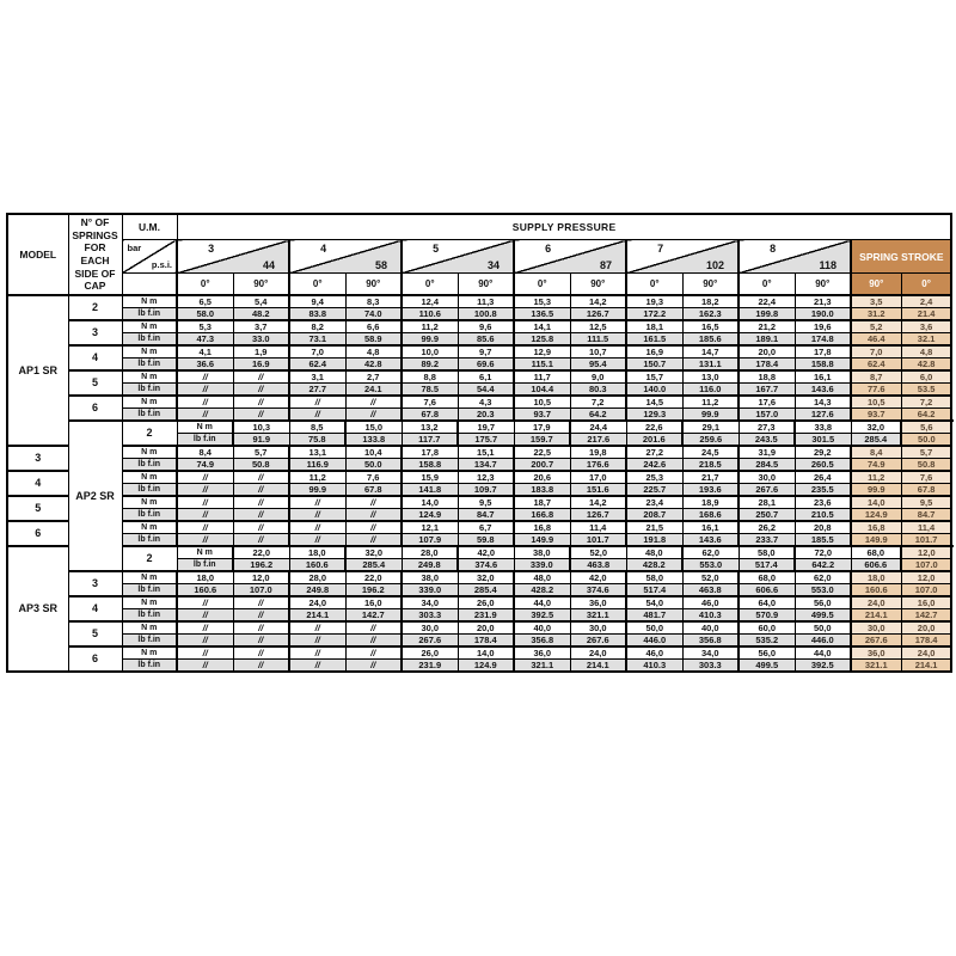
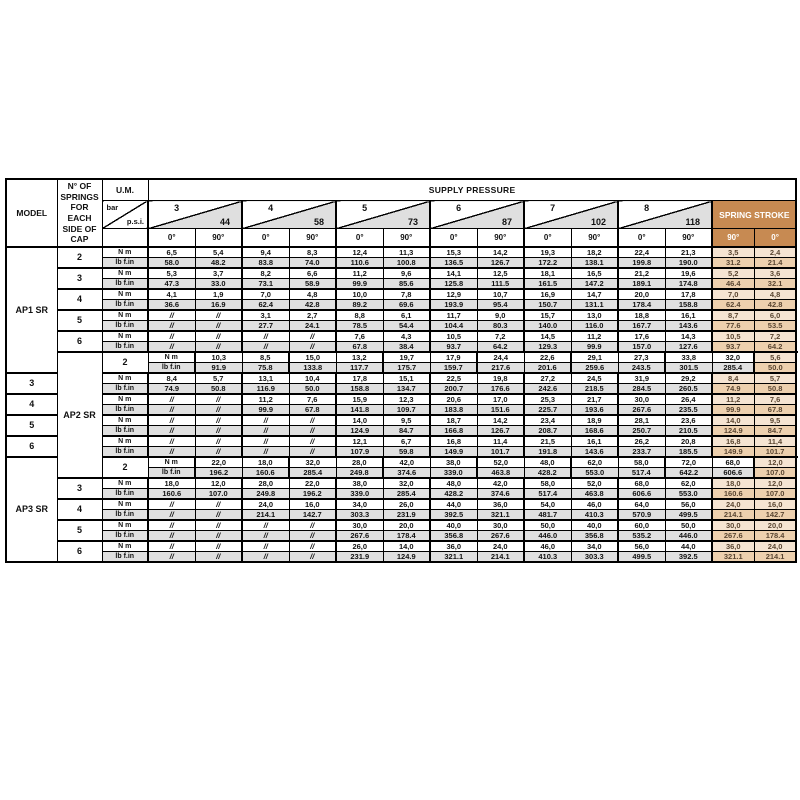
  MODEL	N° OF SPRINGS FOR EACH SIDE OF CAP	U.M.	SUPPLY PRESSURE
- bar p.s.i.	344	458	534	687	7102	8118	SPRING STROKE
+ bar p.s.i.	344	458	573	687	7102	8118	SPRING STROKE
  	0°	90°	0°	90°	0°	90°	0°	90°	0°	90°	0°	90°	90°	0°
  AP1 SR	2		6,5	5,4	9,4	8,3	12,4	11,3	15,3	14,2	19,3	18,2	22,4	21,3	3,5	2,4
- 	58.0	48.2	83.8	74.0	110.6	100.8	136.5	126.7	172.2	162.3	199.8	190.0	31.2	21.4
+ 	58.0	48.2	83.8	74.0	110.6	100.8	136.5	126.7	172.2	138.1	199.8	190.0	31.2	21.4
  3		5,3	3,7	8,2	6,6	11,2	9,6	14,1	12,5	18,1	16,5	21,2	19,6	5,2	3,6
- 	47.3	33.0	73.1	58.9	99.9	85.6	125.8	111.5	161.5	185.6	189.1	174.8	46.4	32.1
+ 	47.3	33.0	73.1	58.9	99.9	85.6	125.8	111.5	161.5	147.2	189.1	174.8	46.4	32.1
- 4		4,1	1,9	7,0	4,8	10,0	9,7	12,9	10,7	16,9	14,7	20,0	17,8	7,0	4,8
+ 4		4,1	1,9	7,0	4,8	10,0	7,8	12,9	10,7	16,9	14,7	20,0	17,8	7,0	4,8
- 	36.6	16.9	62.4	42.8	89.2	69.6	115.1	95.4	150.7	131.1	178.4	158.8	62.4	42.8
+ 	36.6	16.9	62.4	42.8	89.2	69.6	193.9	95.4	150.7	131.1	178.4	158.8	62.4	42.8
  5		//	//	3,1	2,7	8,8	6,1	11,7	9,0	15,7	13,0	18,8	16,1	8,7	6,0
  	//	//	27.7	24.1	78.5	54.4	104.4	80.3	140.0	116.0	167.7	143.6	77.6	53.5
  6		//	//	//	//	7,6	4,3	10,5	7,2	14,5	11,2	17,6	14,3	10,5	7,2
- 	//	//	//	//	67.8	20.3	93.7	64.2	129.3	99.9	157.0	127.6	93.7	64.2
+ 	//	//	//	//	67.8	38.4	93.7	64.2	129.3	99.9	157.0	127.6	93.7	64.2
  AP2 SR	2		10,3	8,5	15,0	13,2	19,7	17,9	24,4	22,6	29,1	27,3	33,8	32,0	5,6
  	91.9	75.8	133.8	117.7	175.7	159.7	217.6	201.6	259.6	243.5	301.5	285.4	50.0
  3		8,4	5,7	13,1	10,4	17,8	15,1	22,5	19,8	27,2	24,5	31,9	29,2	8,4	5,7
  	74.9	50.8	116.9	50.0	158.8	134.7	200.7	176.6	242.6	218.5	284.5	260.5	74.9	50.8
  4		//	//	11,2	7,6	15,9	12,3	20,6	17,0	25,3	21,7	30,0	26,4	11,2	7,6
  	//	//	99.9	67.8	141.8	109.7	183.8	151.6	225.7	193.6	267.6	235.5	99.9	67.8
  5		//	//	//	//	14,0	9,5	18,7	14,2	23,4	18,9	28,1	23,6	14,0	9,5
  	//	//	//	//	124.9	84.7	166.8	126.7	208.7	168.6	250.7	210.5	124.9	84.7
  6		//	//	//	//	12,1	6,7	16,8	11,4	21,5	16,1	26,2	20,8	16,8	11,4
  	//	//	//	//	107.9	59.8	149.9	101.7	191.8	143.6	233.7	185.5	149.9	101.7
  AP3 SR	2		22,0	18,0	32,0	28,0	42,0	38,0	52,0	48,0	62,0	58,0	72,0	68,0	12,0
  	196.2	160.6	285.4	249.8	374.6	339.0	463.8	428.2	553.0	517.4	642.2	606.6	107.0
  3		18,0	12,0	28,0	22,0	38,0	32,0	48,0	42,0	58,0	52,0	68,0	62,0	18,0	12,0
  	160.6	107.0	249.8	196.2	339.0	285.4	428.2	374.6	517.4	463.8	606.6	553.0	160.6	107.0
  4		//	//	24,0	16,0	34,0	26,0	44,0	36,0	54,0	46,0	64,0	56,0	24,0	16,0
  	//	//	214.1	142.7	303.3	231.9	392.5	321.1	481.7	410.3	570.9	499.5	214.1	142.7
  5		//	//	//	//	30,0	20,0	40,0	30,0	50,0	40,0	60,0	50,0	30,0	20,0
  	//	//	//	//	267.6	178.4	356.8	267.6	446.0	356.8	535.2	446.0	267.6	178.4
  6		//	//	//	//	26,0	14,0	36,0	24,0	46,0	34,0	56,0	44,0	36,0	24,0
  	//	//	//	//	231.9	124.9	321.1	214.1	410.3	303.3	499.5	392.5	321.1	214.1
